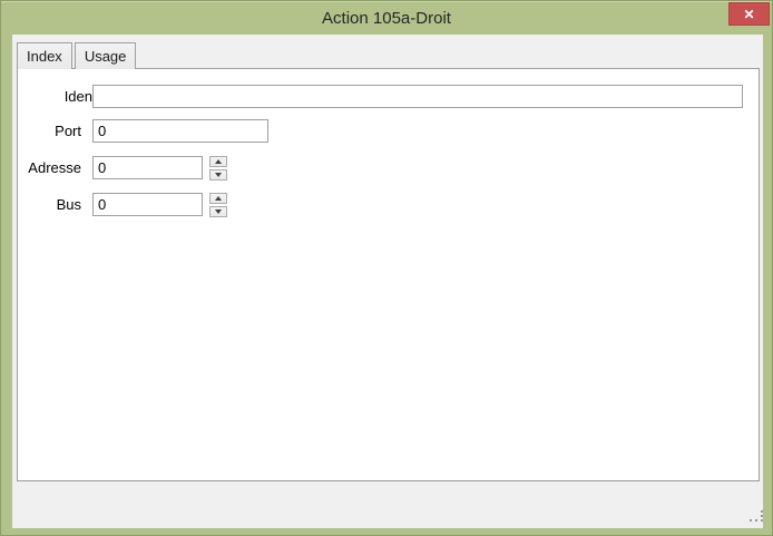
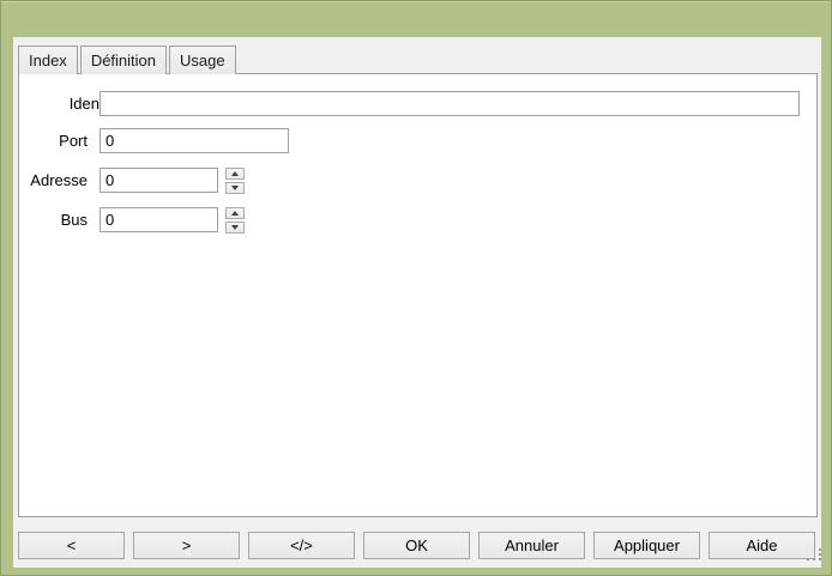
- Action 105a-Droit
- ✕
  Index
+ Définition
  Usage
  Iden
  Port
  0
  Adresse
  0
  Bus
  0
+ <
+ >
+ </>
+ OK
+ Annuler
+ Appliquer
+ Aide
